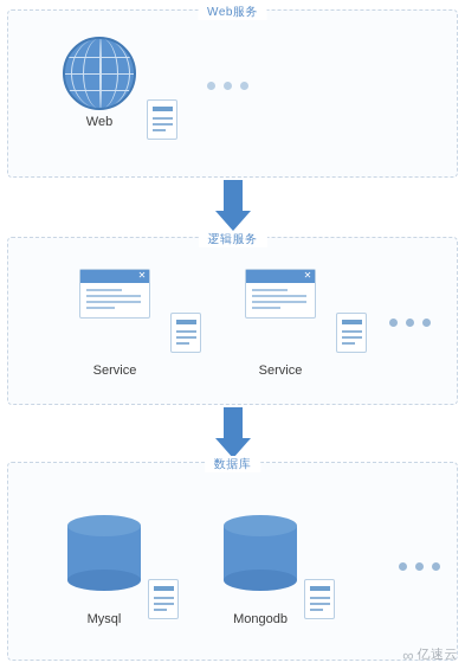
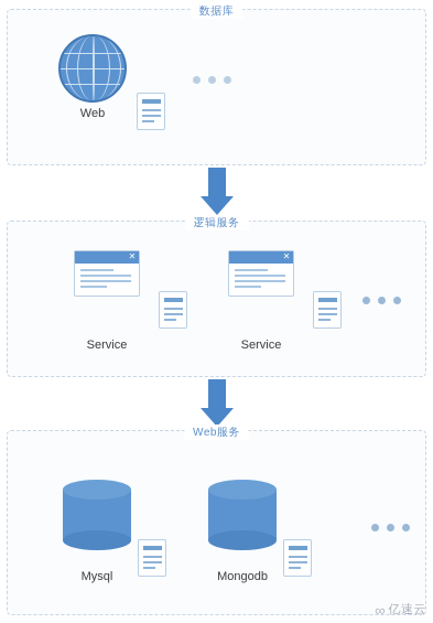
- Web服务
+ 数据库
  Web
  逻辑服务
  ✕
  Service
  ✕
  Service
- 数据库
+ Web服务
  Mysql
  Mongodb
  ∞
  亿速云
